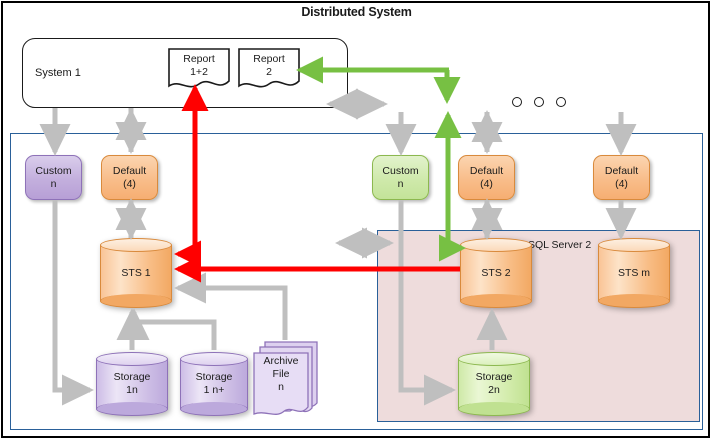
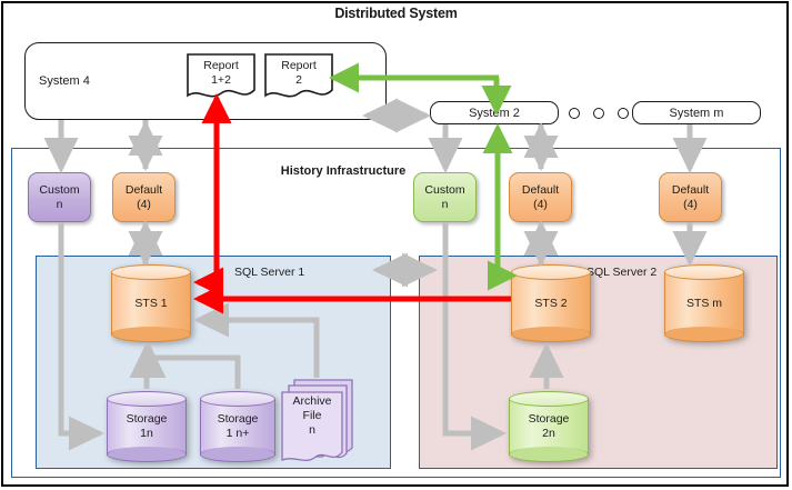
  Distributed System
- System 1
+ System 4
  Report
  1+2
  Report
  2
+ System 2
+ System m
+ History Infrastructure
+ SQL Server 1
  QL Server 2
  Custom
  n
  Default
  (4)
  Custom
  n
  Default
  (4)
  Default
  (4)
  STS 1
  STS 2
  STS m
  Storage
  1n
  Storage
  1 n+
  Storage
  2n
  Archive
  File
  n
